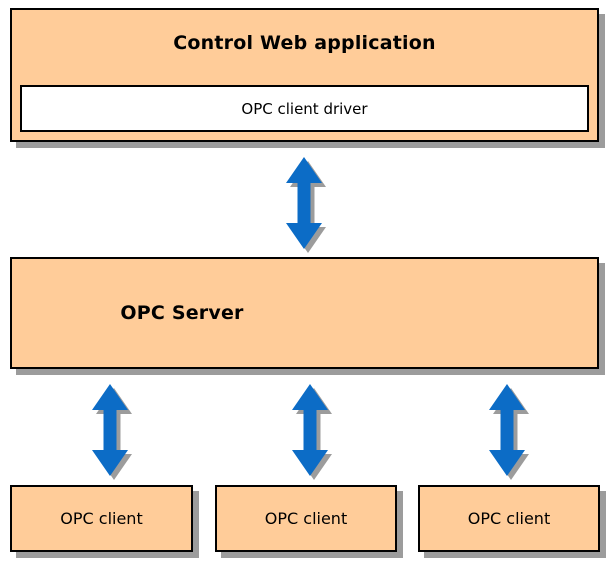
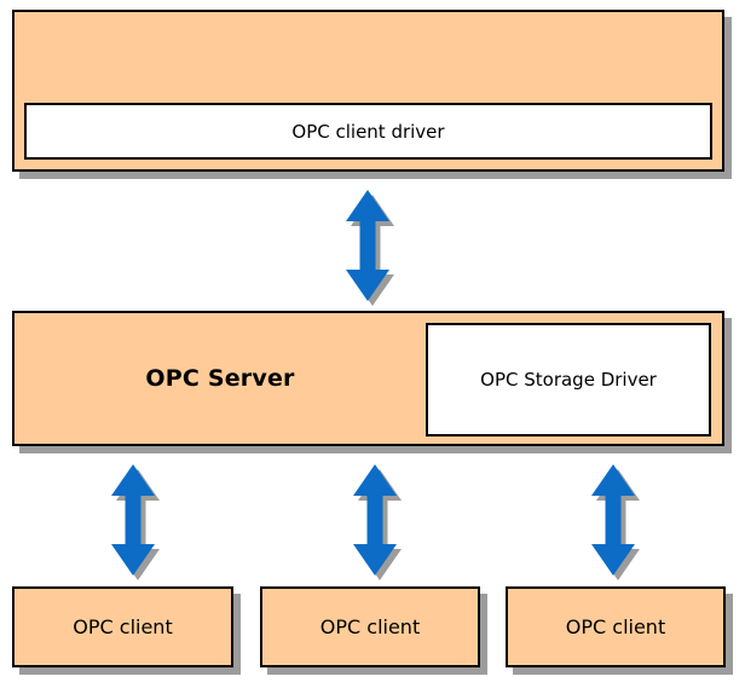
- Control Web application
  OPC client driver
  OPC Server
+ OPC Storage Driver
  OPC client
  OPC client
  OPC client
